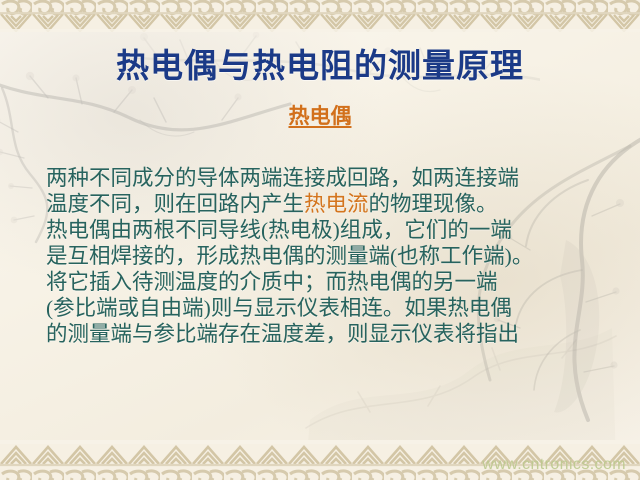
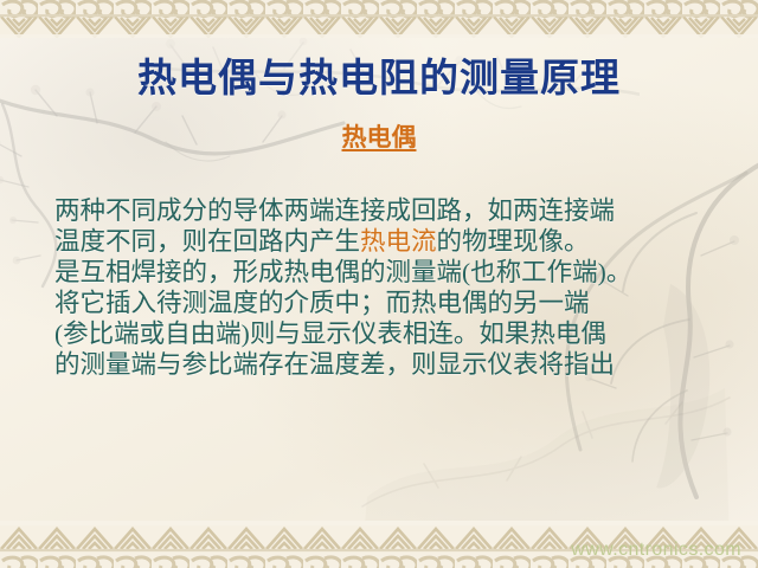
  热电偶与热电阻的测量原理
  热电偶
  两种不同成分的导体两端连接成回路，如两连接端
  温度不同，则在回路内产生热电流的物理现像。
- 热电偶由两根不同导线(热电极)组成，它们的一端
  是互相焊接的，形成热电偶的测量端(也称工作端)。
  将它插入待测温度的介质中；而热电偶的另一端
  (参比端或自由端)则与显示仪表相连。如果热电偶
  的测量端与参比端存在温度差，则显示仪表将指出
  www.cntronics.com
